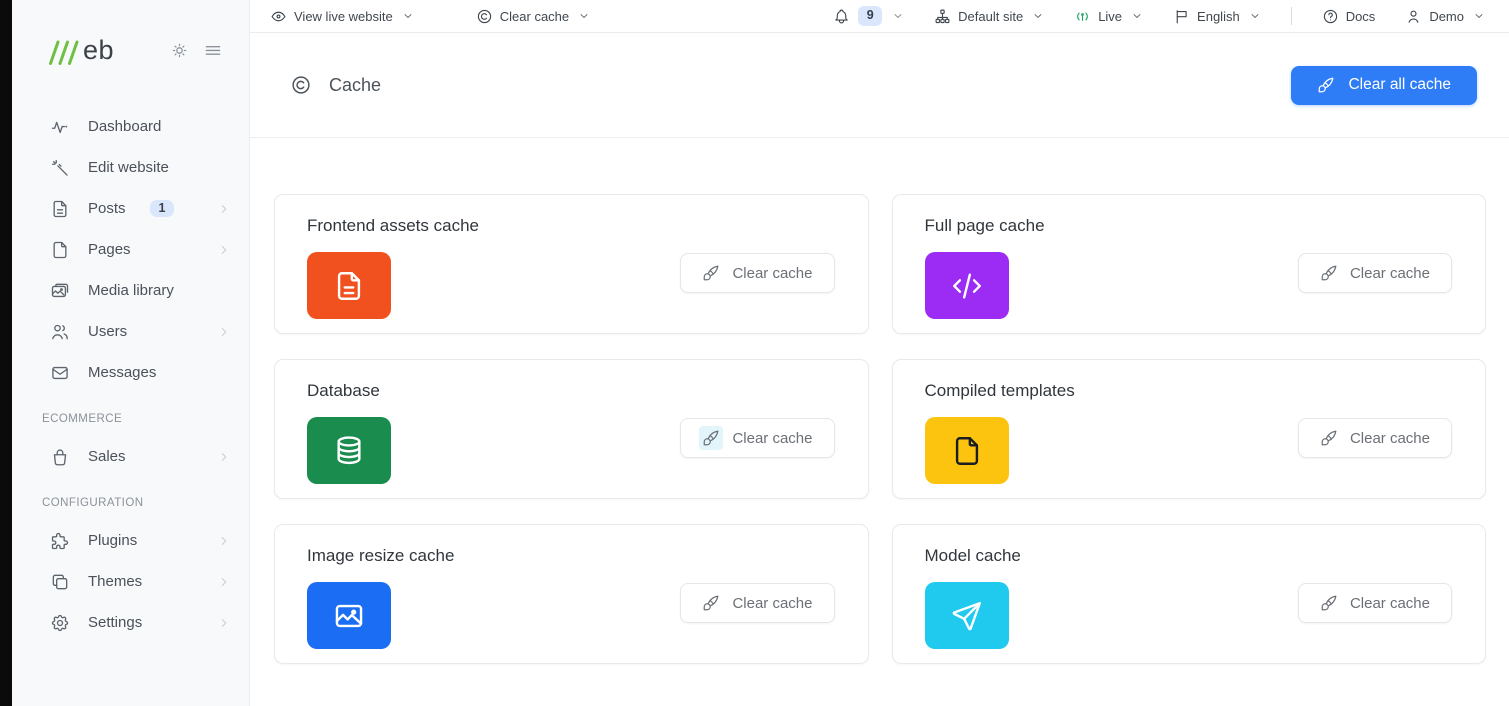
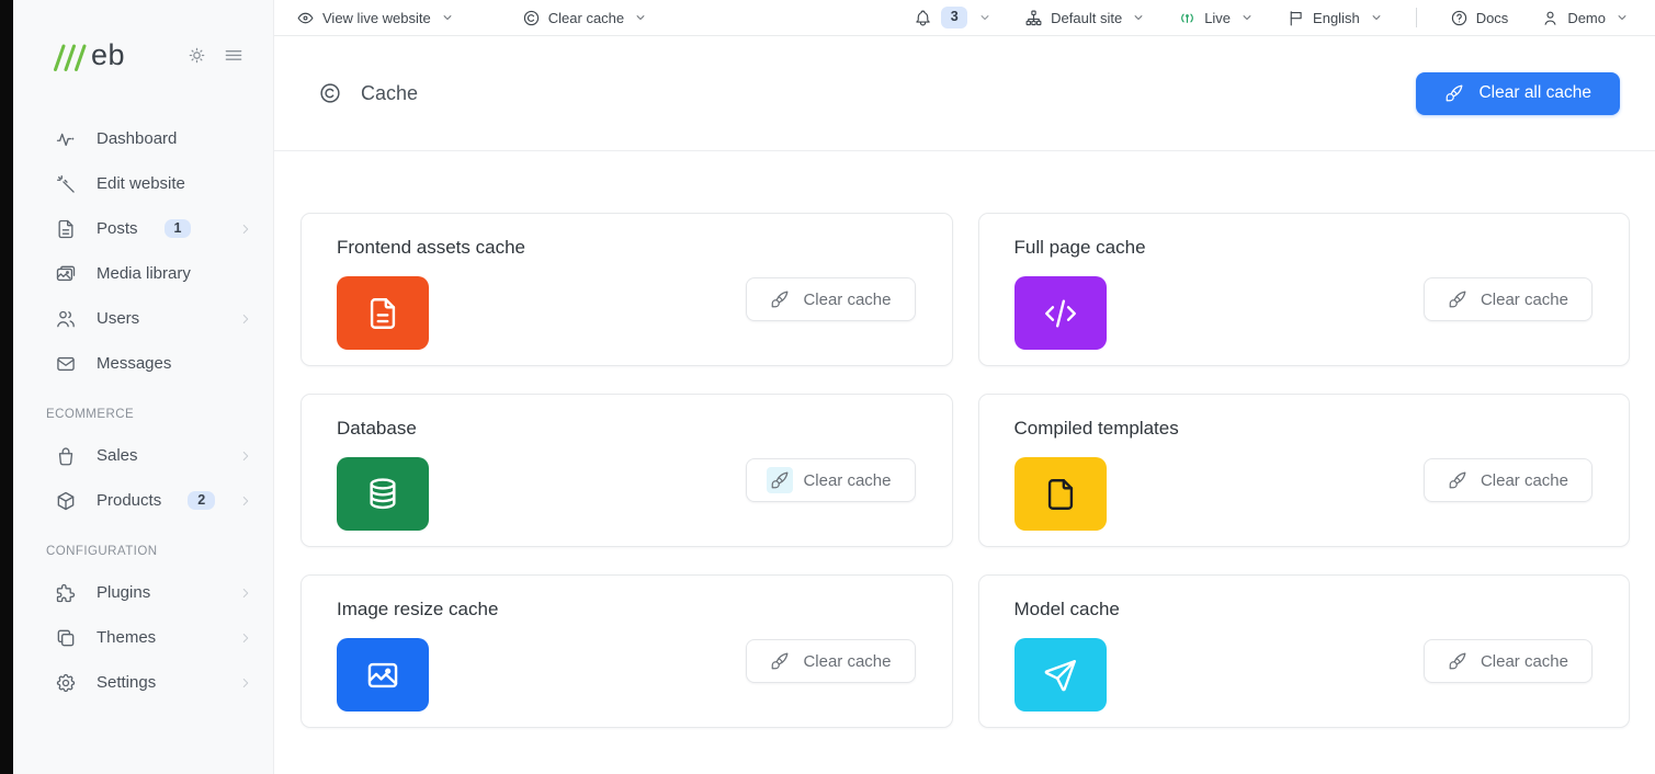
  eb
  Dashboard
  Edit website
  Posts
  1
- Pages
  Media library
  Users
  Messages
  ECOMMERCE
  Sales
+ Products
+ 2
  CONFIGURATION
  Plugins
  Themes
  Settings
  View live website
  Clear cache
- 9
+ 3
  Default site
  Live
  English
  Docs
  Demo
  Cache
  Clear all cache
  Frontend assets cache
  Clear cache
  Full page cache
  Clear cache
  Database
  Clear cache
  Compiled templates
  Clear cache
  Image resize cache
  Clear cache
  Model cache
  Clear cache
